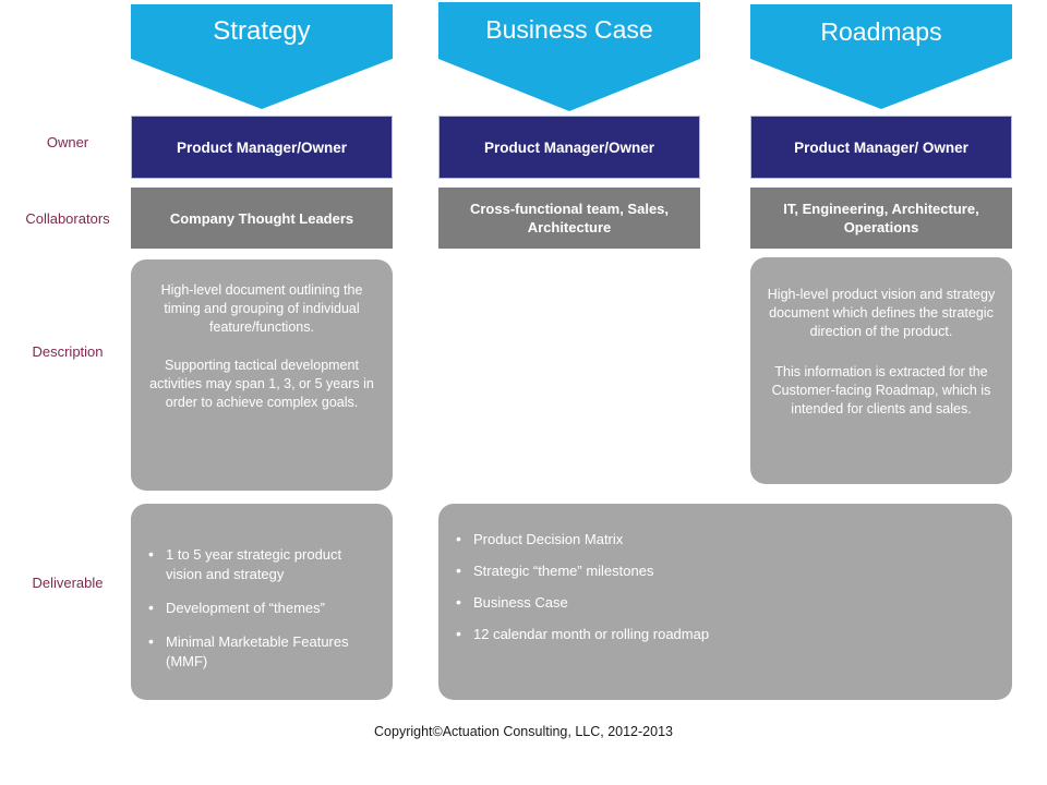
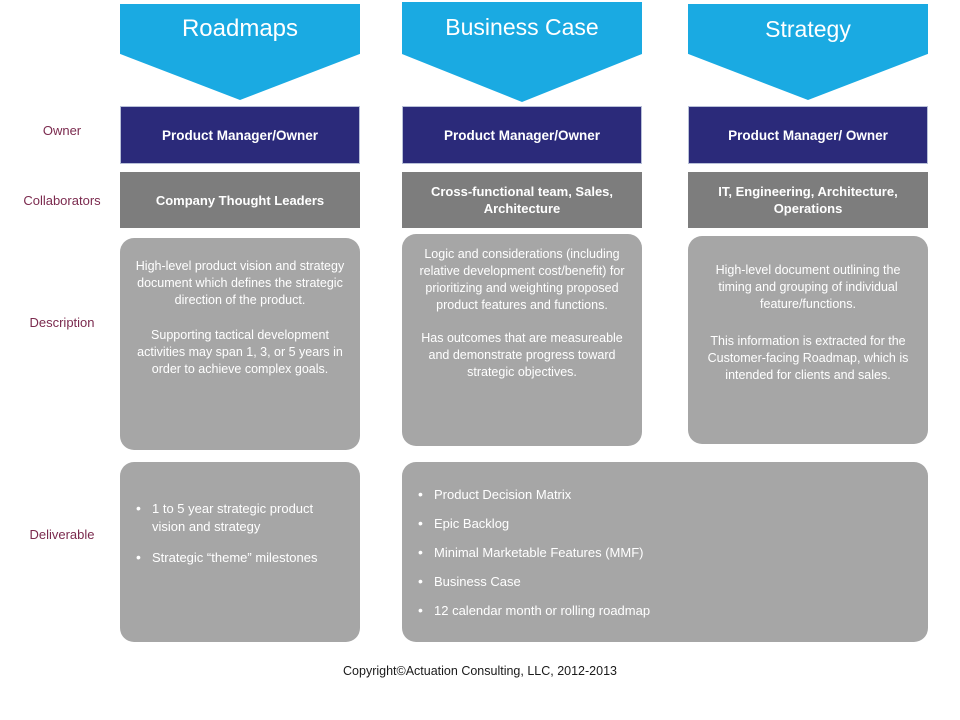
  Owner
  Collaborators
  Description
  Deliverable
- Strategy
+ Roadmaps
  Product Manager/Owner
  Company Thought Leaders
- High-level document outlining the timing and grouping of individual feature/functions.
+ High-level product vision and strategy document which defines the strategic direction of the product.
  Supporting tactical development activities may span 1, 3, or 5 years in order to achieve complex goals.
  1 to 5 year strategic product vision and strategy
- Development of “themes”
- Minimal Marketable Features (MMF)
+ Strategic “theme” milestones
  Business Case
  Product Manager/Owner
  Cross-functional team, Sales, Architecture
+ Logic and considerations (including relative development cost/benefit) for prioritizing and weighting proposed product features and functions.
+ Has outcomes that are measureable and demonstrate progress toward strategic objectives.
  Product Decision Matrix
+ Epic Backlog
- Strategic “theme” milestones
+ Minimal Marketable Features (MMF)
  Business Case
  12 calendar month or rolling roadmap
- Roadmaps
+ Strategy
  Product Manager/ Owner
  IT, Engineering, Architecture, Operations
- High-level product vision and strategy document which defines the strategic direction of the product.
+ High-level document outlining the timing and grouping of individual feature/functions.
  This information is extracted for the Customer-facing Roadmap, which is intended for clients and sales.
  Copyright©Actuation Consulting, LLC, 2012-2013
